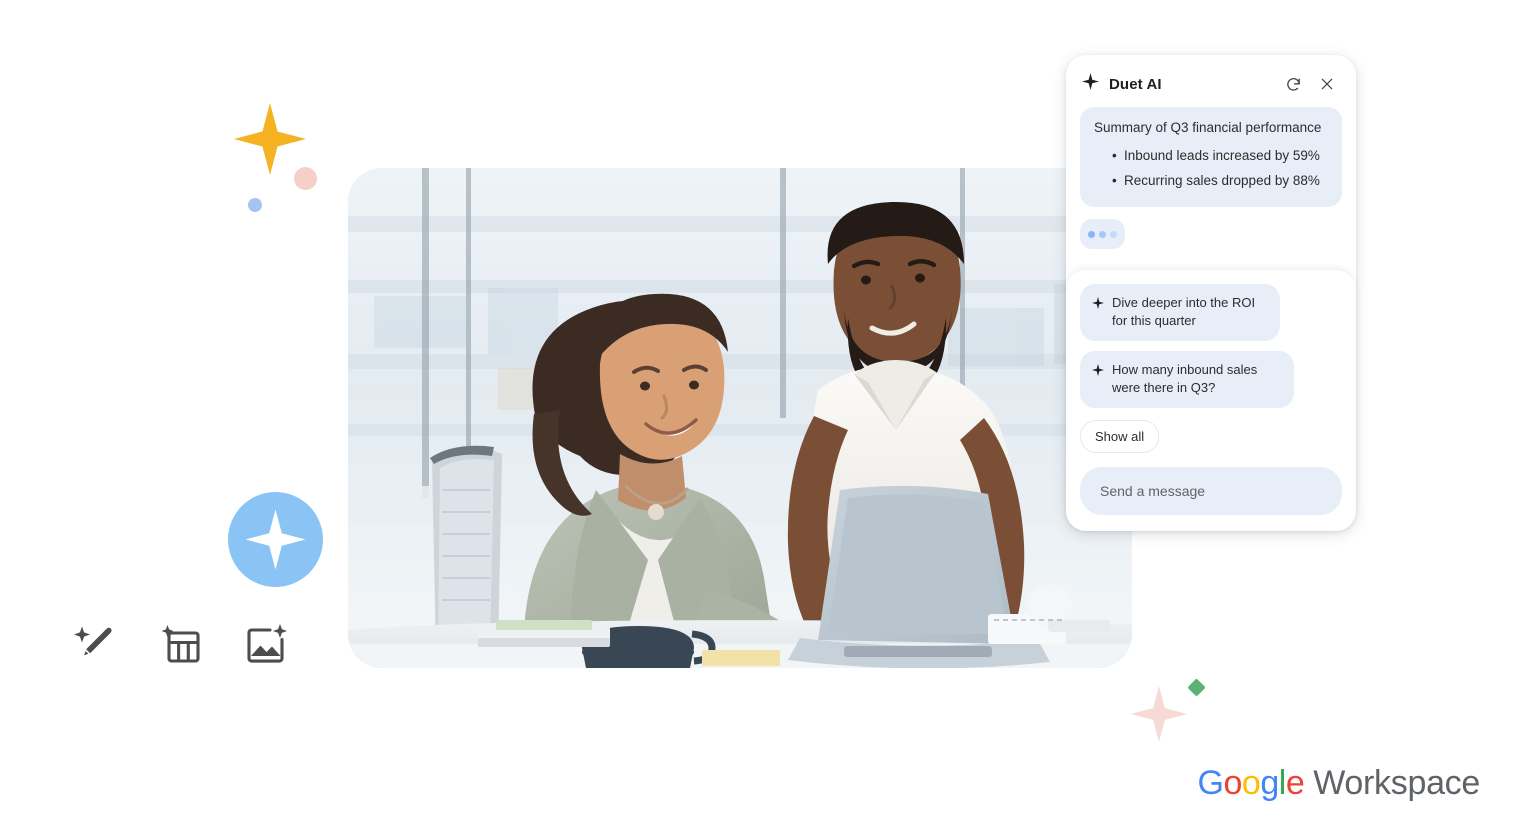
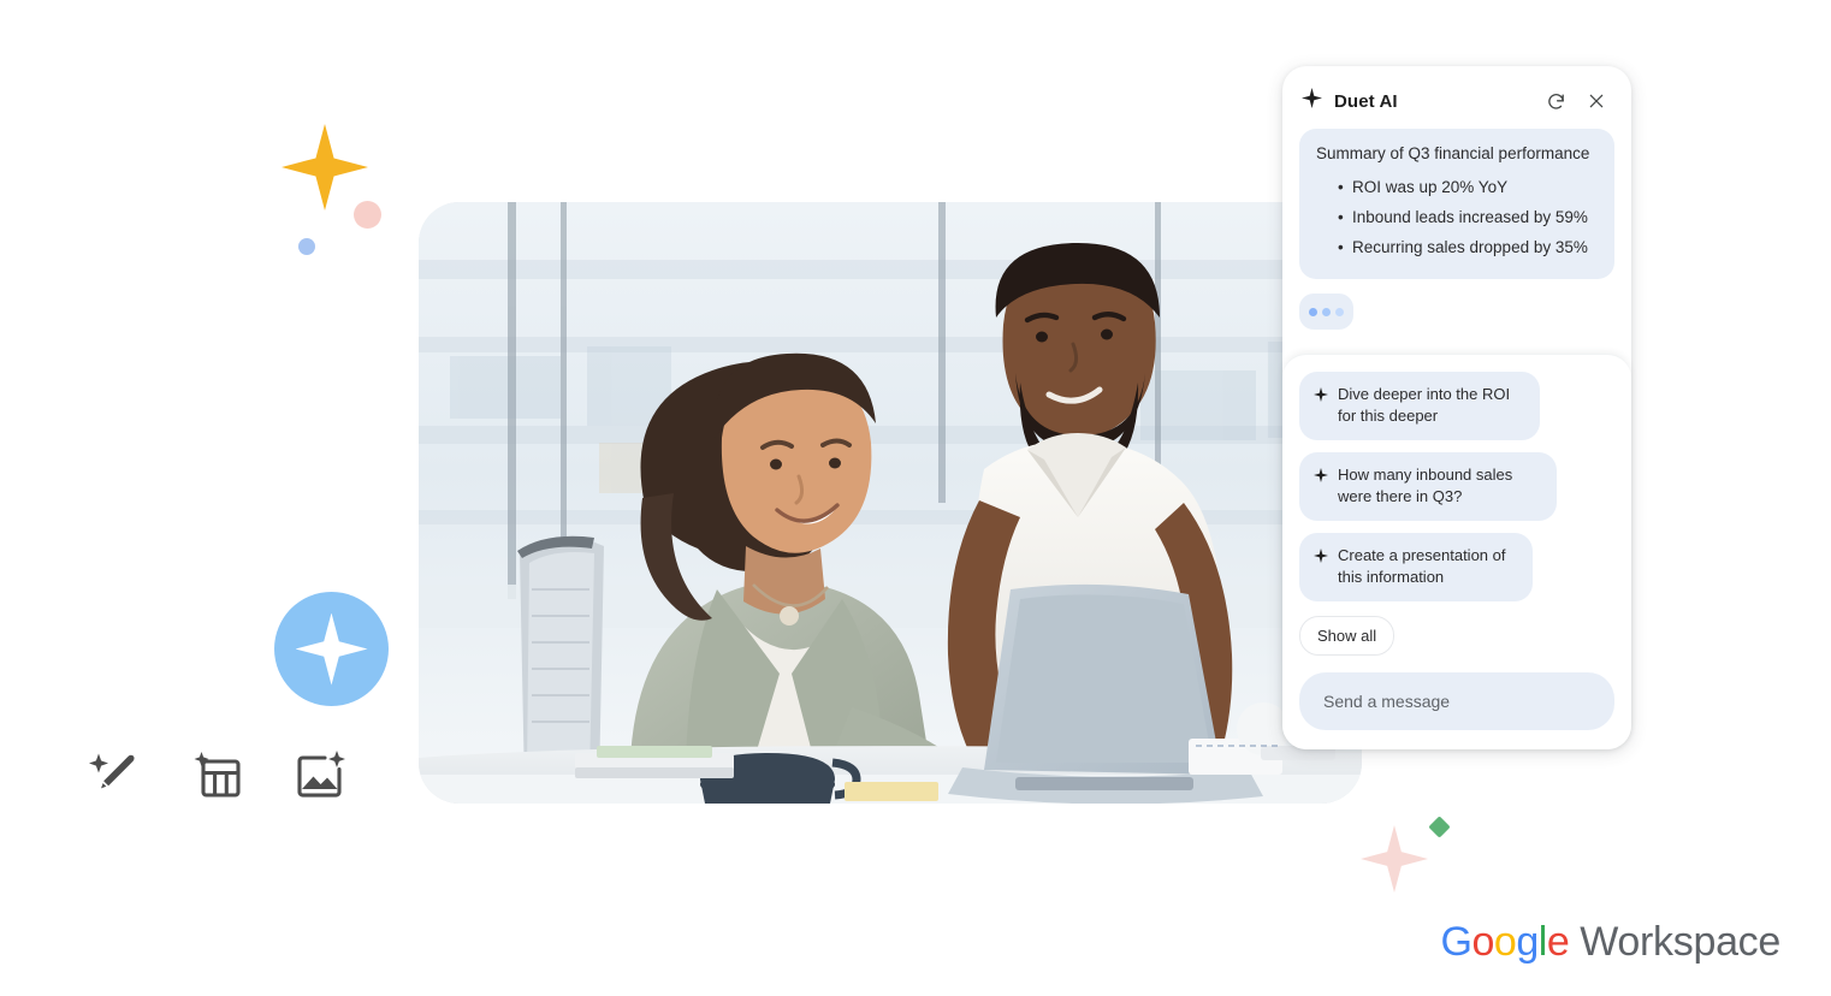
  Duet AI
  Summary of Q3 financial performance
+ ROI was up 20% YoY
  Inbound leads increased by 59%
- Recurring sales dropped by 88%
+ Recurring sales dropped by 35%
- Dive deeper into the ROI for this quarter
+ Dive deeper into the ROI for this deeper
  How many inbound sales were there in Q3?
+ Create a presentation of this information
  Show all
  Send a message
  Google
  Workspace
